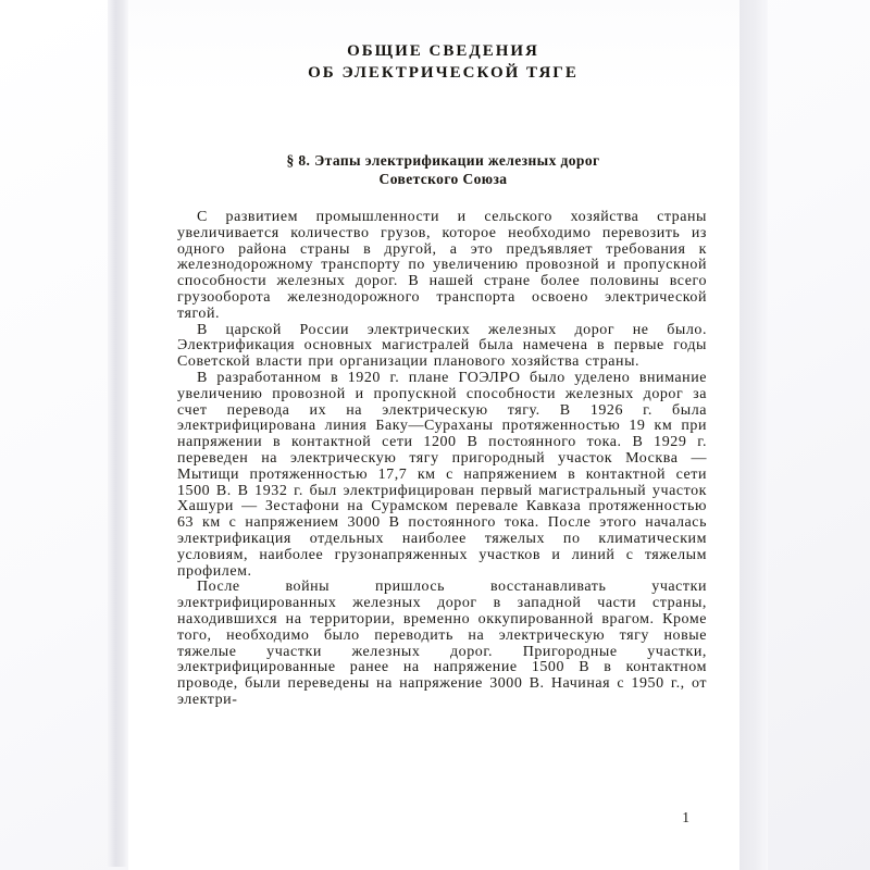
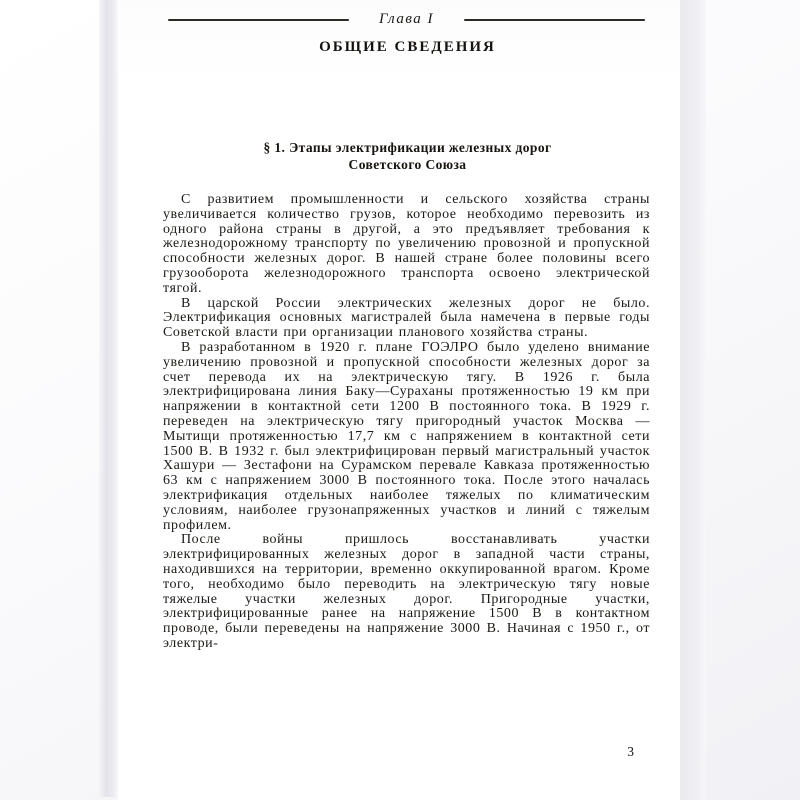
+ Глава I
  ОБЩИЕ СВЕДЕНИЯ
- ОБ ЭЛЕКТРИЧЕСКОЙ ТЯГЕ
- § 8. Этапы электрификации железных дорог
+ § 1. Этапы электрификации железных дорог
  Советского Союза
  С развитием промышленности и сельского хозяйства страны увеличивается количество грузов, которое необходимо перевозить из одного района страны в другой, а это предъявляет требования к железнодорожному транспорту по увеличению провозной и пропускной способности железных дорог. В нашей стране более половины всего грузооборота железнодорожного транспорта освоено электрической тягой.
  В царской России электрических железных дорог не было. Электрификация основных магистралей была намечена в первые годы Советской власти при организации планового хозяйства страны.
  В разработанном в 1920 г. плане ГОЭЛРО было уделено внимание увеличению провозной и пропускной способности железных дорог за счет перевода их на электрическую тягу. В 1926 г. была электрифицирована линия Баку—Сураханы протяженностью 19 км при напряжении в контактной сети 1200 В постоянного тока. В 1929 г. переведен на электрическую тягу пригородный участок Москва — Мытищи протяженностью 17,7 км с напряжением в контактной сети 1500 В. В 1932 г. был электрифицирован первый магистральный участок Хашури — Зестафони на Сурамском перевале Кавказа протяженностью 63 км с напряжением 3000 В постоянного тока. После этого началась электрификация отдельных наиболее тяжелых по климатическим условиям, наиболее грузонапряженных участков и линий с тяжелым профилем.
  После войны пришлось восстанавливать участки электрифицированных железных дорог в западной части страны, находившихся на территории, временно оккупированной врагом. Кроме того, необходимо было переводить на электрическую тягу новые тяжелые участки железных дорог. Пригородные участки, электрифицированные ранее на напряжение 1500 В в контактном проводе, были переведены на напряжение 3000 В. Начиная с 1950 г., от электри-
- 1
+ 3
